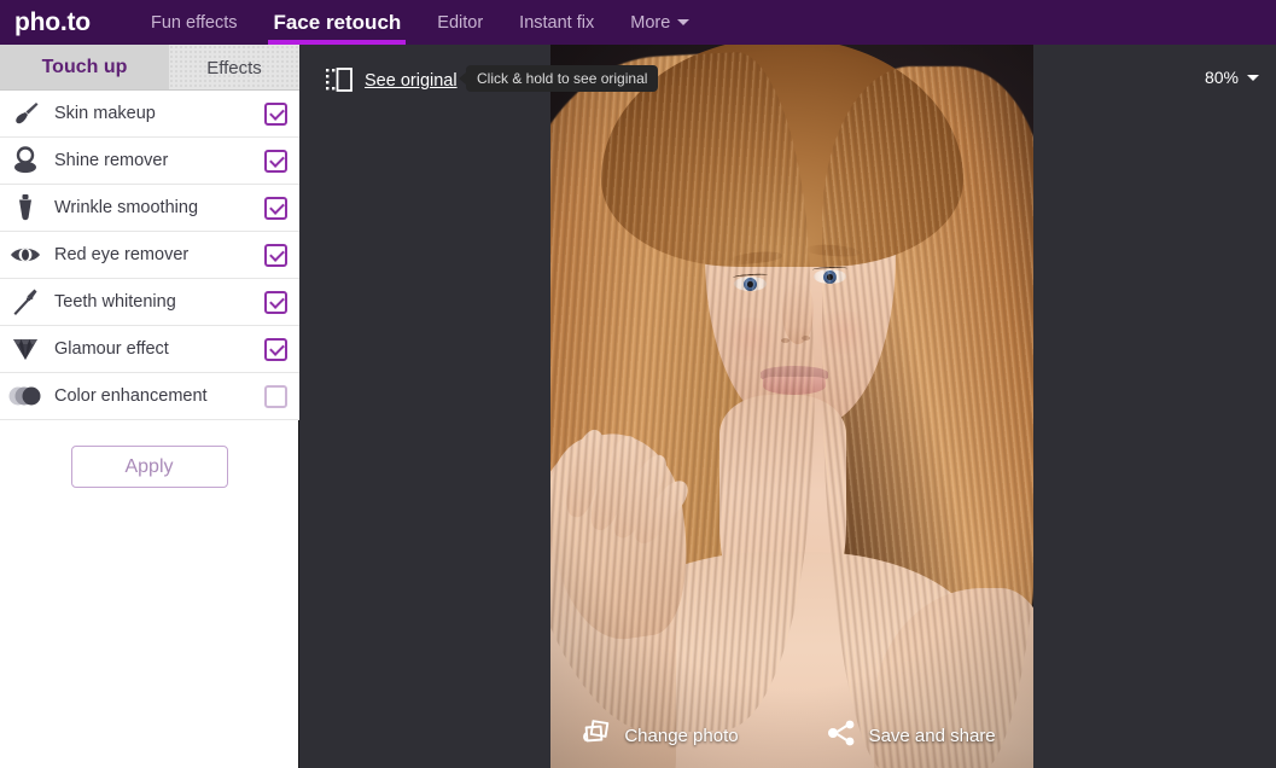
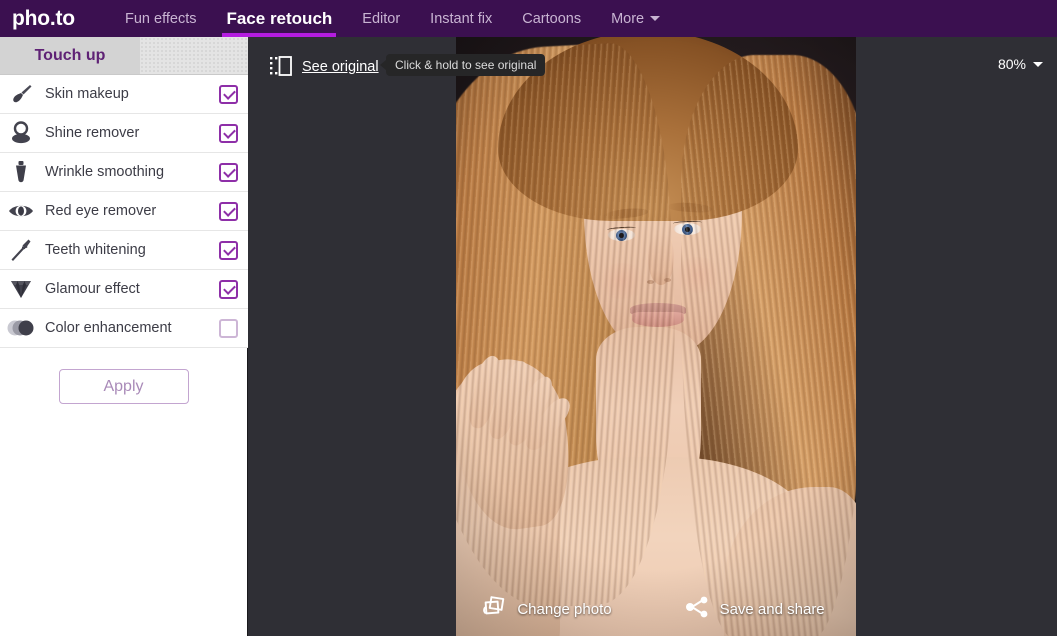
  pho.to
  Fun effects
  Face retouch
  Editor
  Instant fix
+ Cartoons
  More
  Touch up
- Effects
  Skin makeup
  Shine remover
  Wrinkle smoothing
  Red eye remover
  Teeth whitening
  Glamour effect
  Color enhancement
  Apply
  See original
  Click & hold to see original
  80%
  Change photo
  Save and share
